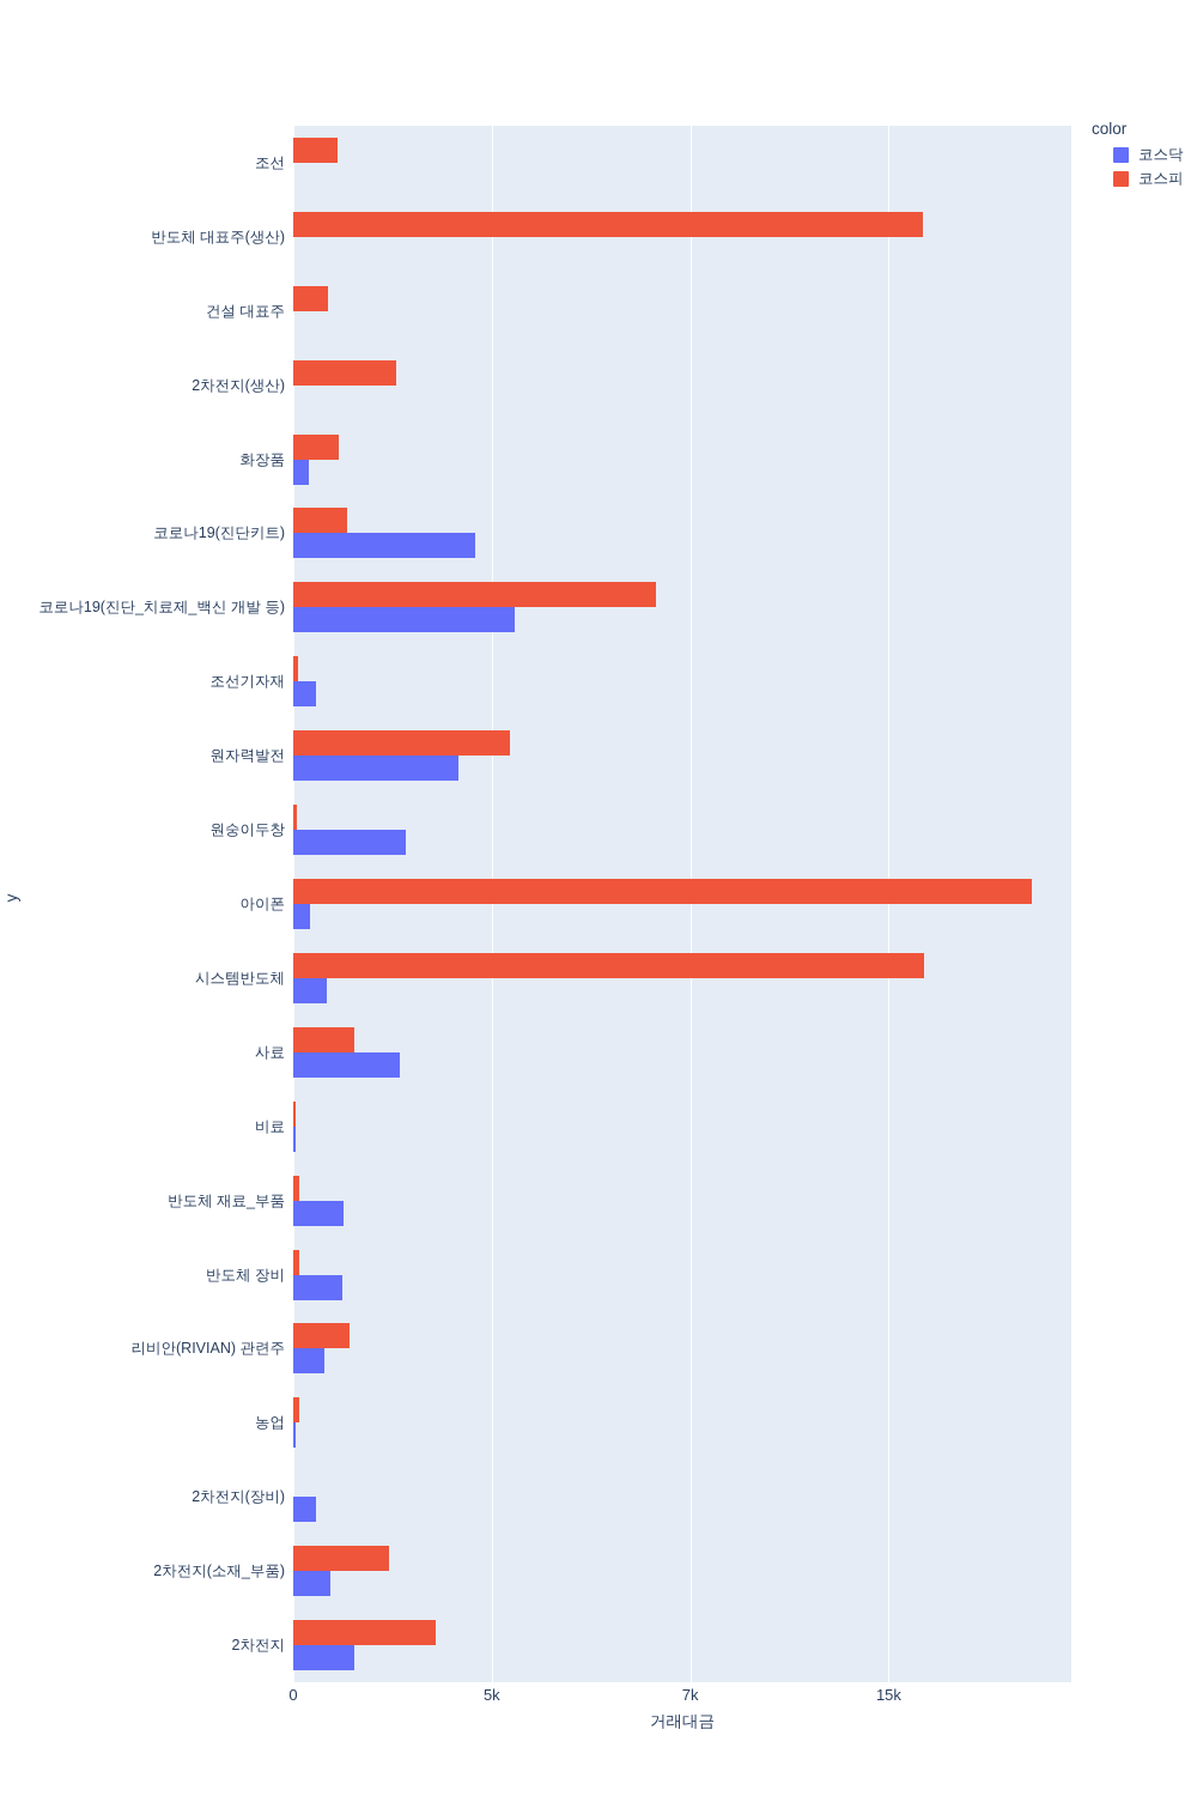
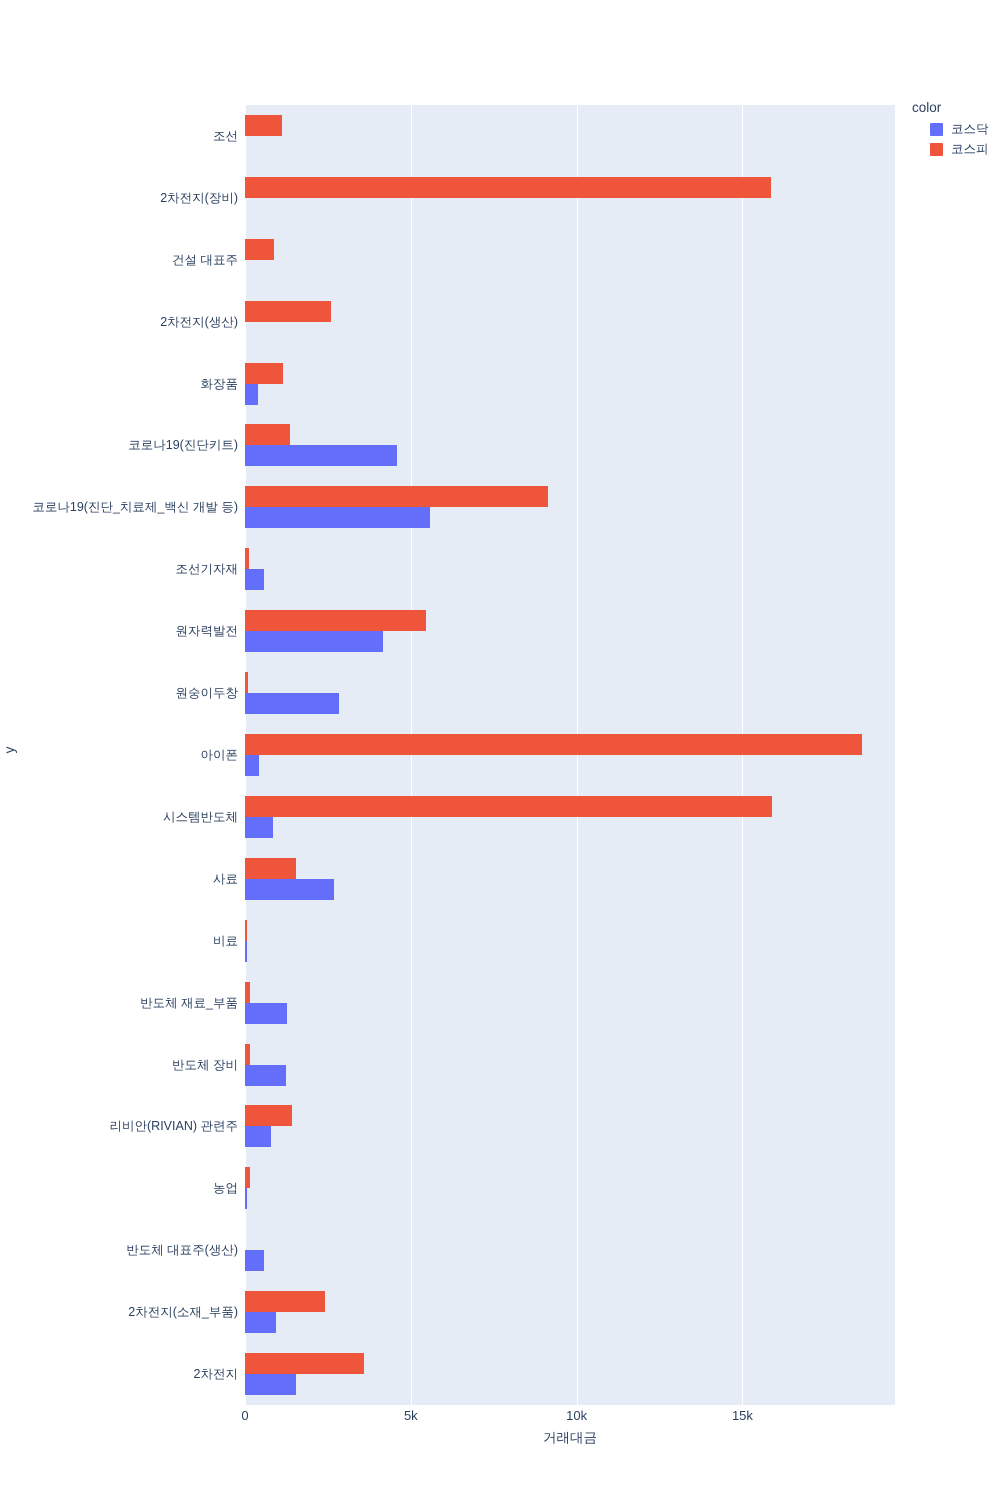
  조선
- 반도체 대표주(생산)
+ 2차전지(장비)
  건설 대표주
  2차전지(생산)
  화장품
  코로나19(진단키트)
  코로나19(진단_치료제_백신 개발 등)
  조선기자재
  원자력발전
  원숭이두창
  아이폰
  시스템반도체
  사료
  비료
  반도체 재료_부품
  반도체 장비
  리비안(RIVIAN) 관련주
  농업
- 2차전지(장비)
+ 반도체 대표주(생산)
  2차전지(소재_부품)
  2차전지
  0
  5k
- 7k
+ 10k
  15k
  거래대금
  color
  코스닥
  코스피
